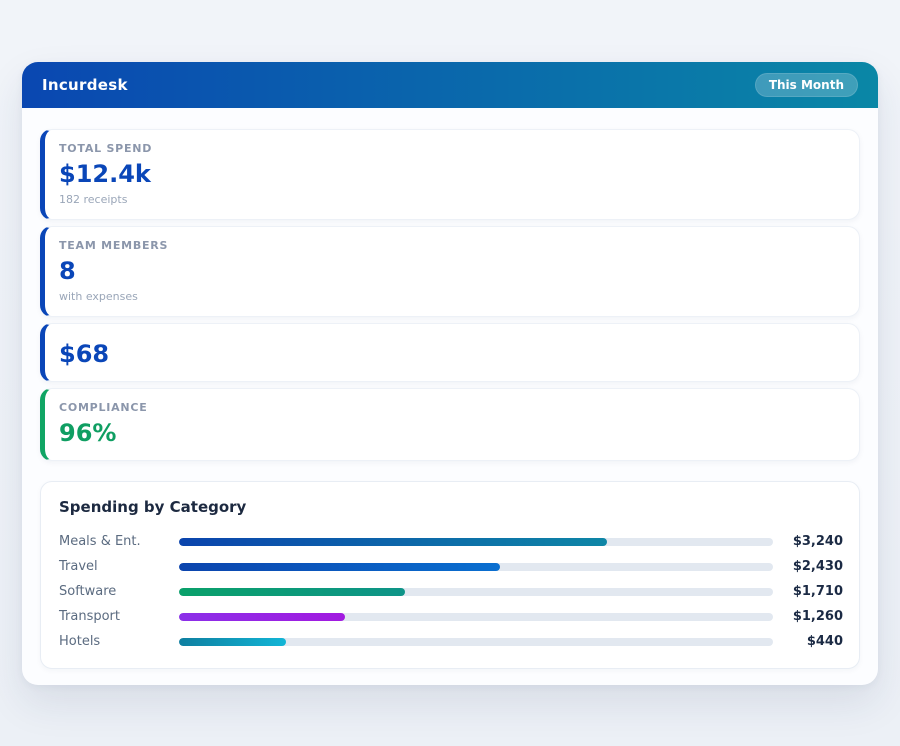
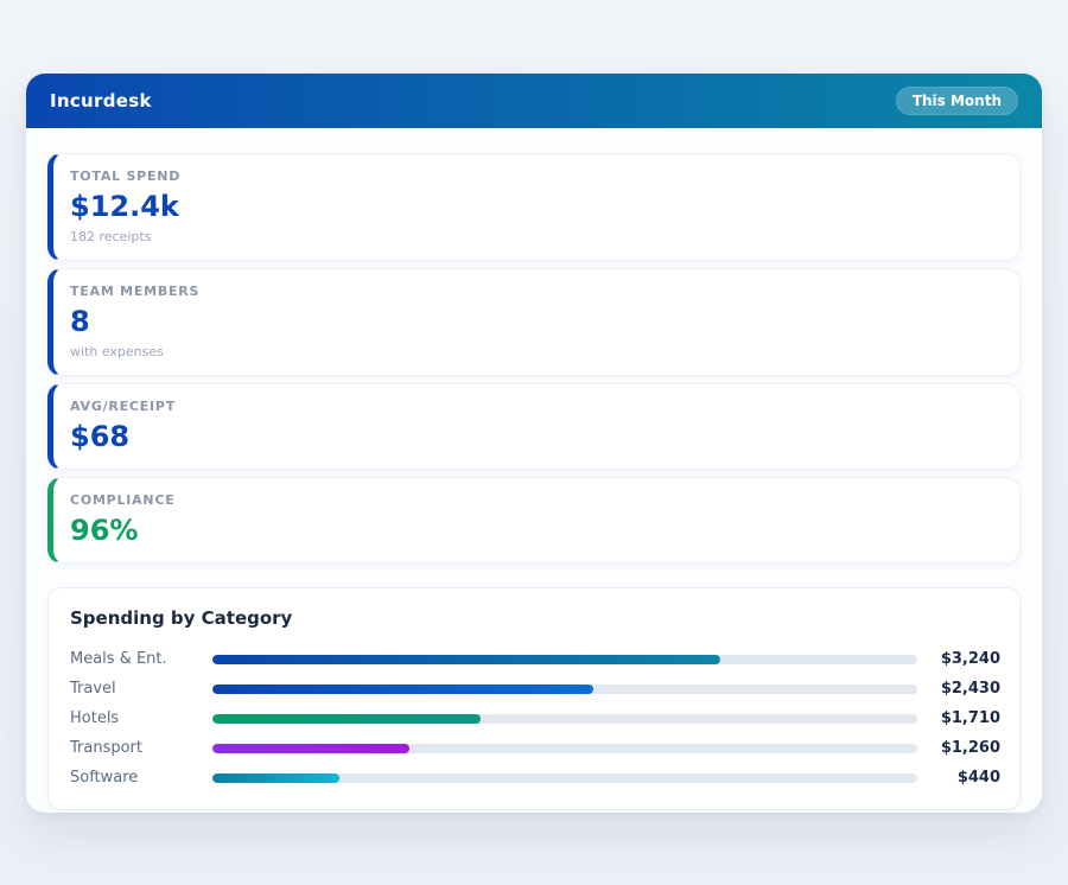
  Incurdesk
  This Month
  TOTAL SPEND
  $12.4k
  182 receipts
  TEAM MEMBERS
  8
  with expenses
+ AVG/RECEIPT
  $68
  COMPLIANCE
  96%
  Spending by Category
  Meals & Ent.
  $3,240
  Travel
  $2,430
- Software
+ Hotels
  $1,710
  Transport
  $1,260
- Hotels
+ Software
  $440
